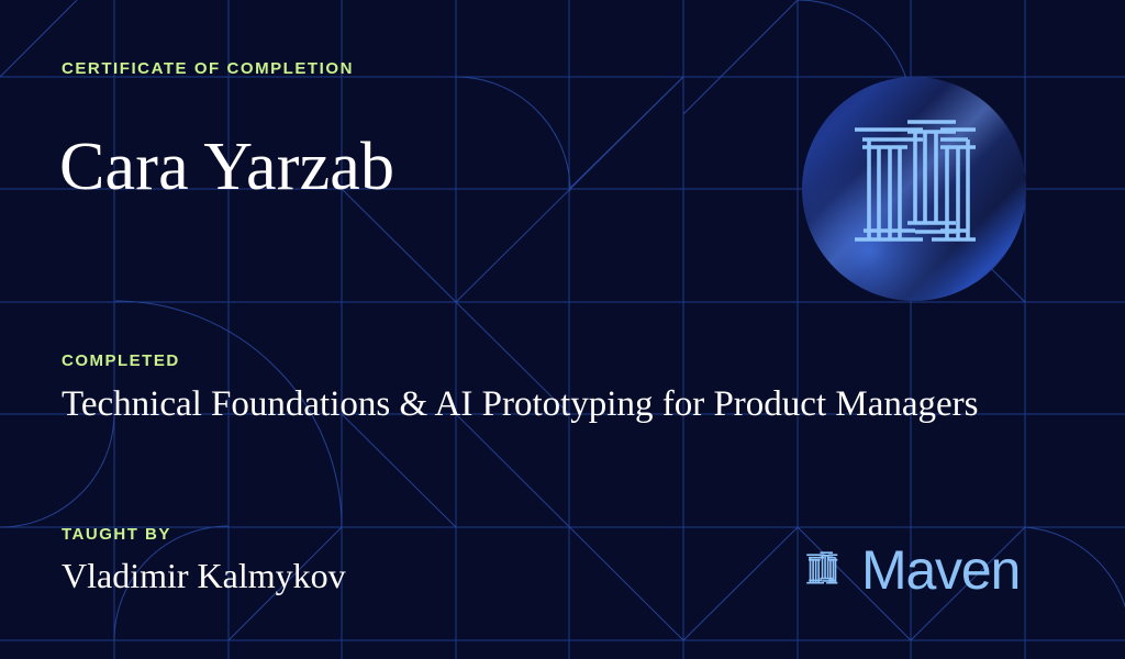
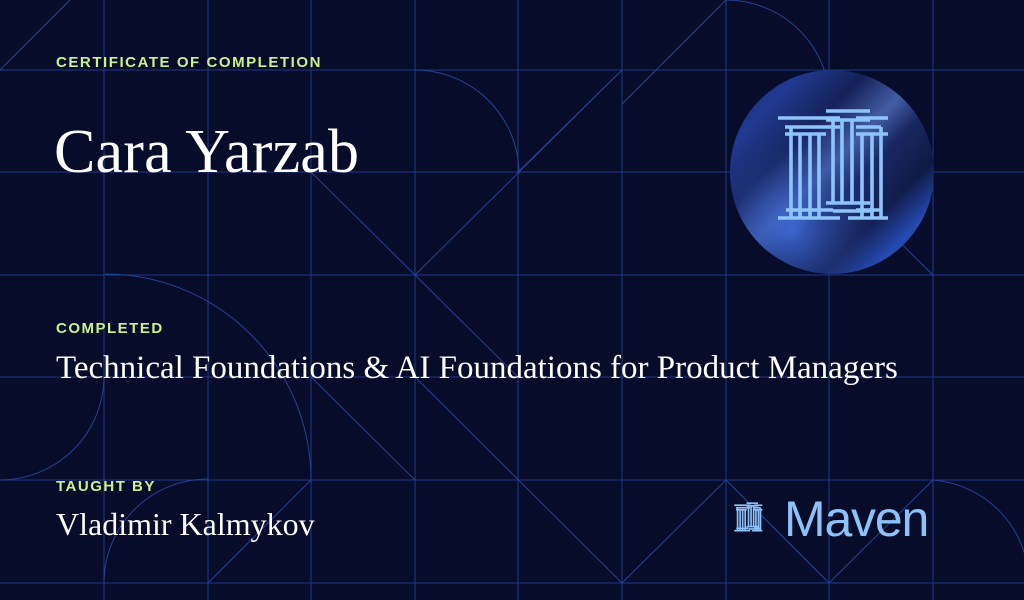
  CERTIFICATE OF COMPLETION
  Cara Yarzab
  COMPLETED
- Technical Foundations & AI Prototyping for Product Managers
+ Technical Foundations & AI Foundations for Product Managers
  TAUGHT BY
  Vladimir Kalmykov
  Maven
